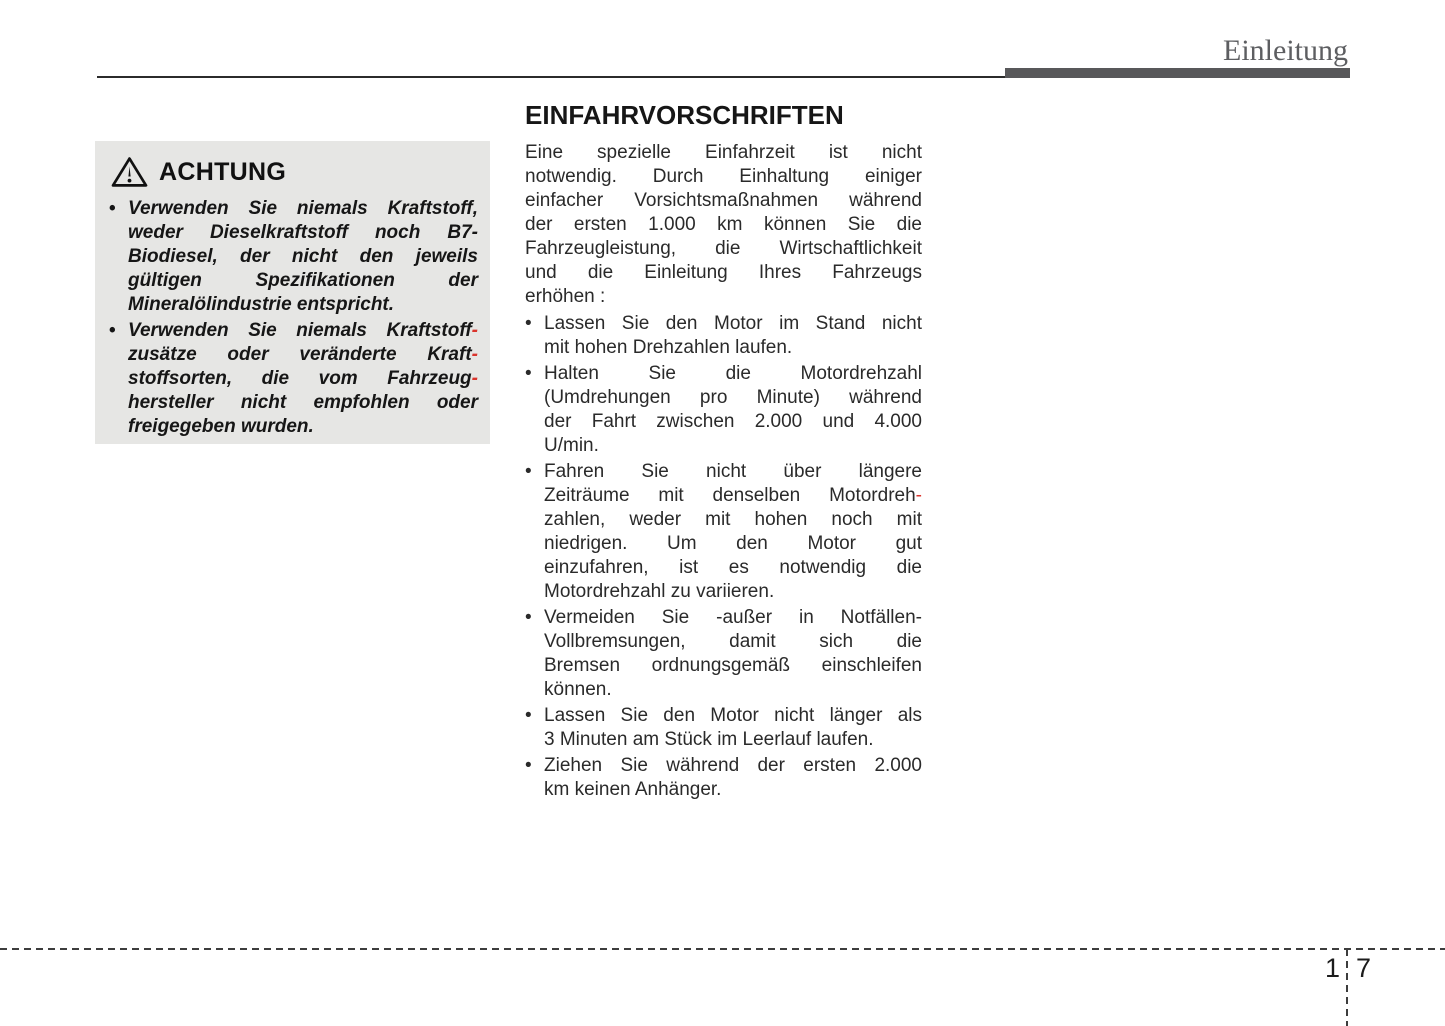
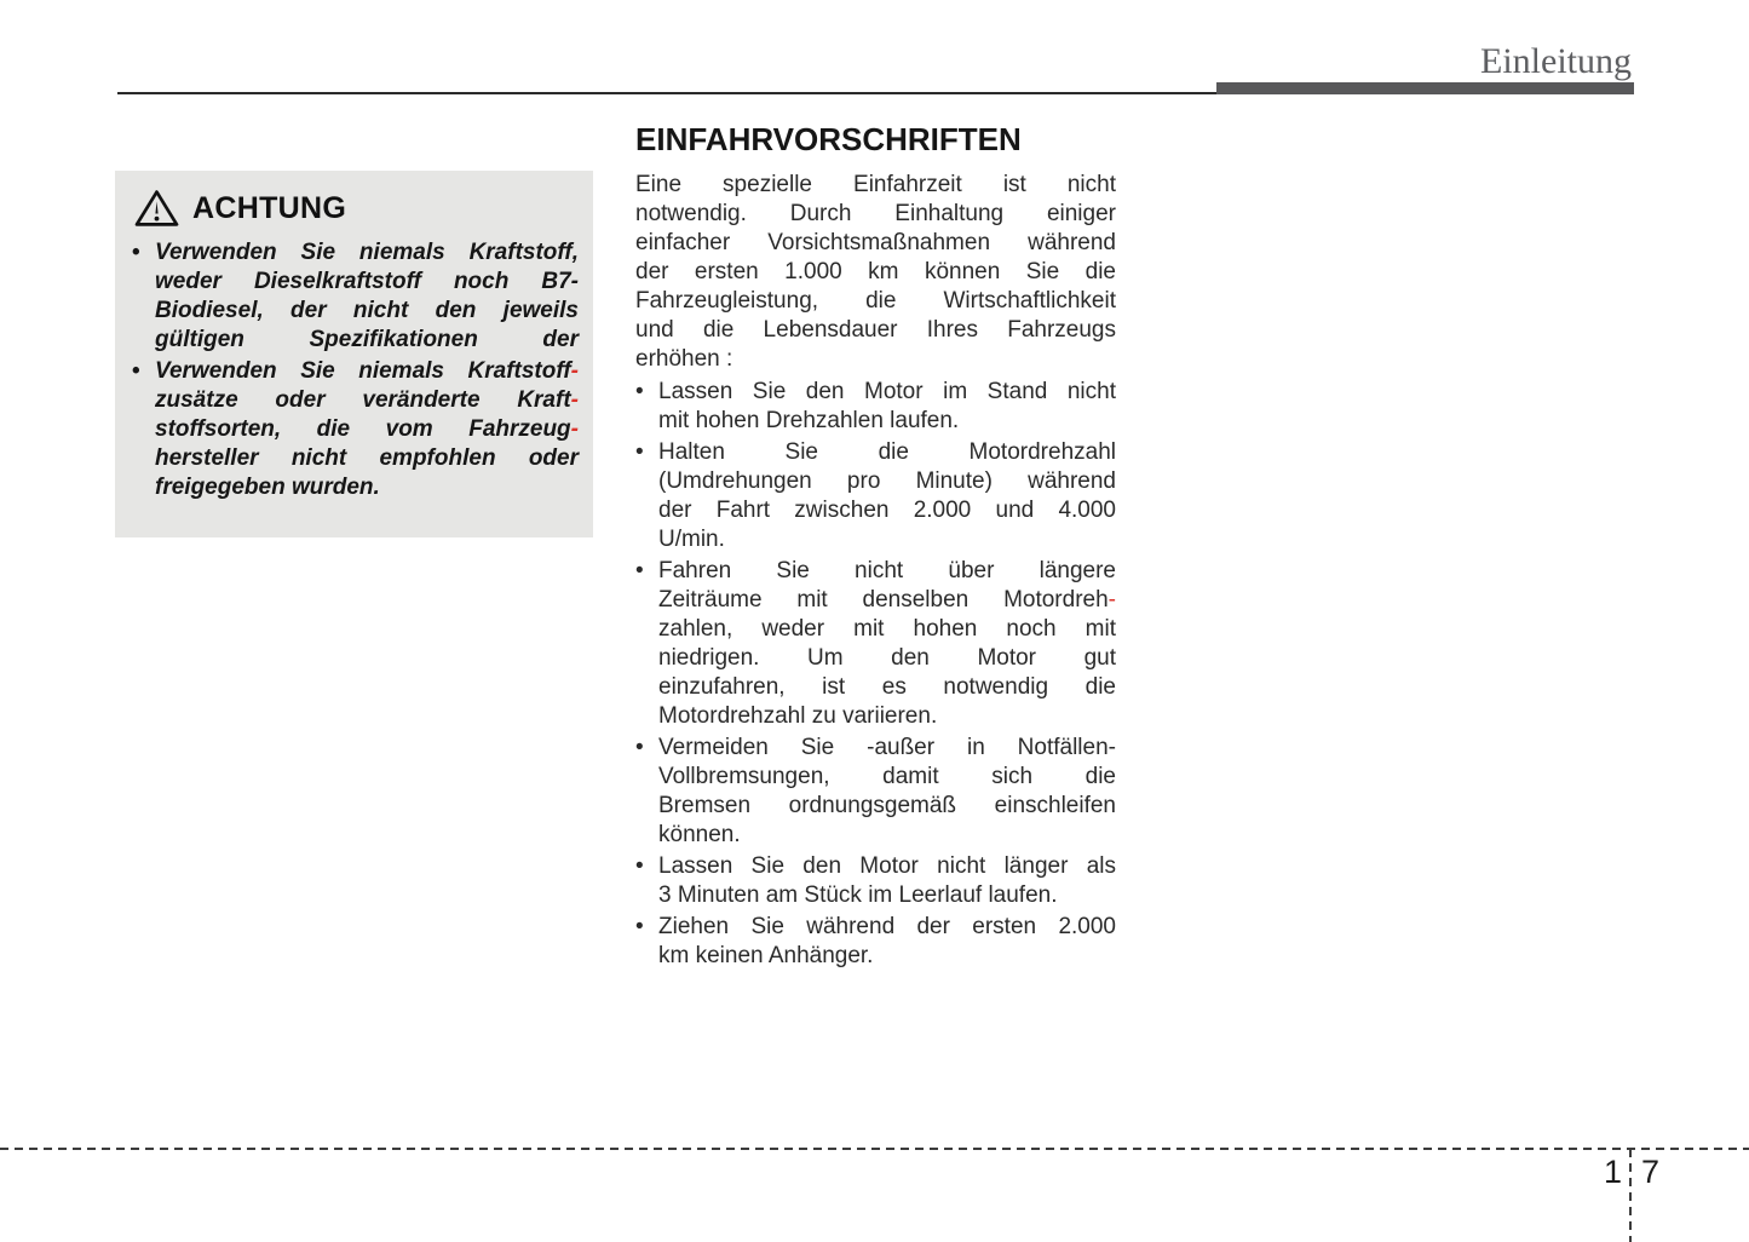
  Einleitung
  ACHTUNG
  •
  Verwenden Sie niemals Kraftstoff,
  weder Dieselkraftstoff noch B7-
  Biodiesel, der nicht den jeweils
  gültigen Spezifikationen der
- Mineralölindustrie entspricht.
  •
  Verwenden Sie niemals Kraftstoff-
  zusätze oder veränderte Kraft-
  stoffsorten, die vom Fahrzeug-
  hersteller nicht empfohlen oder
  freigegeben wurden.
  EINFAHRVORSCHRIFTEN
  Eine spezielle Einfahrzeit ist nicht
  notwendig. Durch Einhaltung einiger
  einfacher Vorsichtsmaßnahmen während
  der ersten 1.000 km können Sie die
  Fahrzeugleistung, die Wirtschaftlichkeit
- und die Einleitung Ihres Fahrzeugs
+ und die Lebensdauer Ihres Fahrzeugs
  erhöhen :
  •
  Lassen Sie den Motor im Stand nicht
  mit hohen Drehzahlen laufen.
  •
  Halten Sie die Motordrehzahl
  (Umdrehungen pro Minute) während
  der Fahrt zwischen 2.000 und 4.000
  U/min.
  •
  Fahren Sie nicht über längere
  Zeiträume mit denselben Motordreh-
  zahlen, weder mit hohen noch mit
  niedrigen. Um den Motor gut
  einzufahren, ist es notwendig die
  Motordrehzahl zu variieren.
  •
  Vermeiden Sie -außer in Notfällen-
  Vollbremsungen, damit sich die
  Bremsen ordnungsgemäß einschleifen
  können.
  •
  Lassen Sie den Motor nicht länger als
  3 Minuten am Stück im Leerlauf laufen.
  •
  Ziehen Sie während der ersten 2.000
  km keinen Anhänger.
  1
  7
